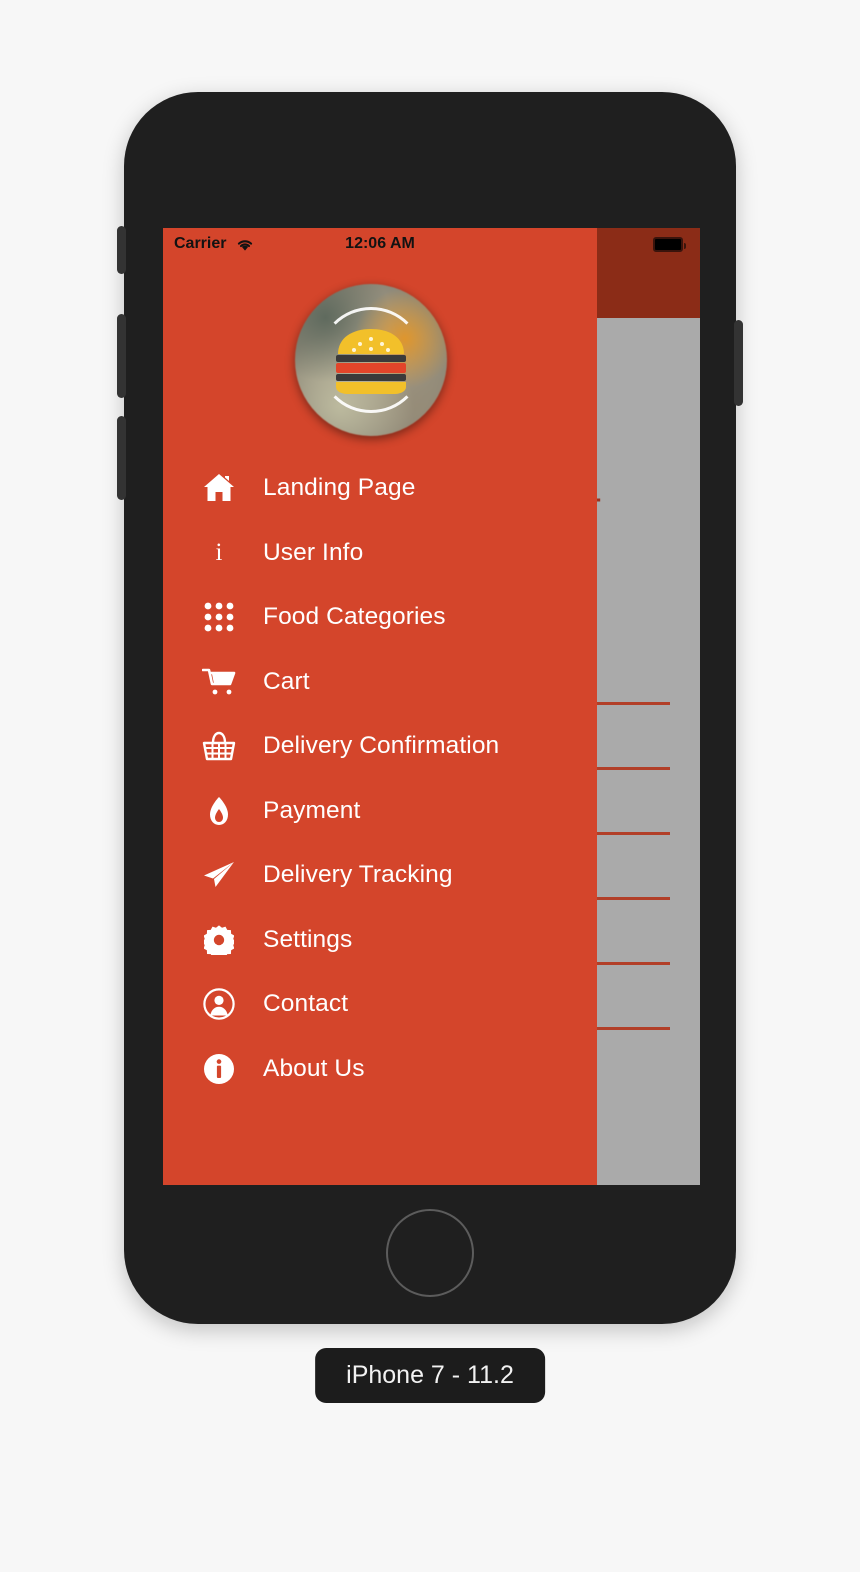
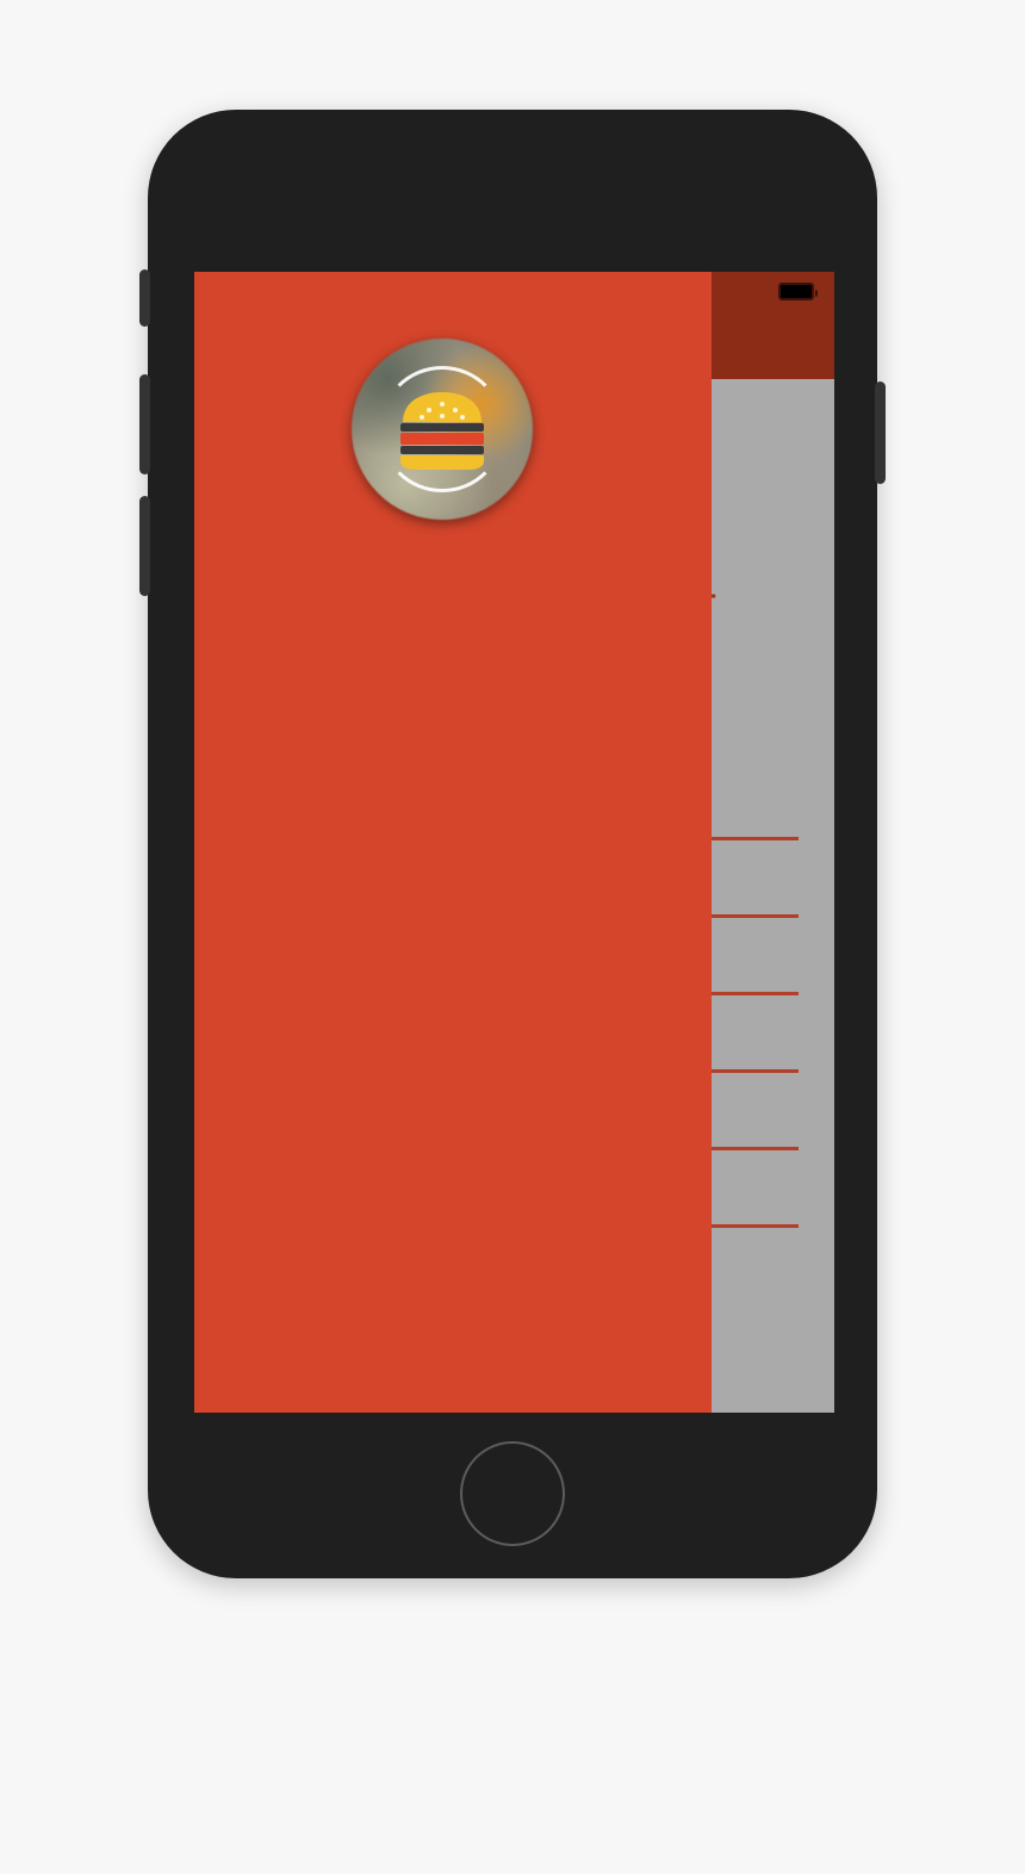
- Carrier
- 12:06 AM
- Landing Page
- i
- User Info
- Food Categories
- Cart
- Delivery Confirmation
- Payment
- Delivery Tracking
- Settings
- Contact
- About Us
- iPhone 7 - 11.2
